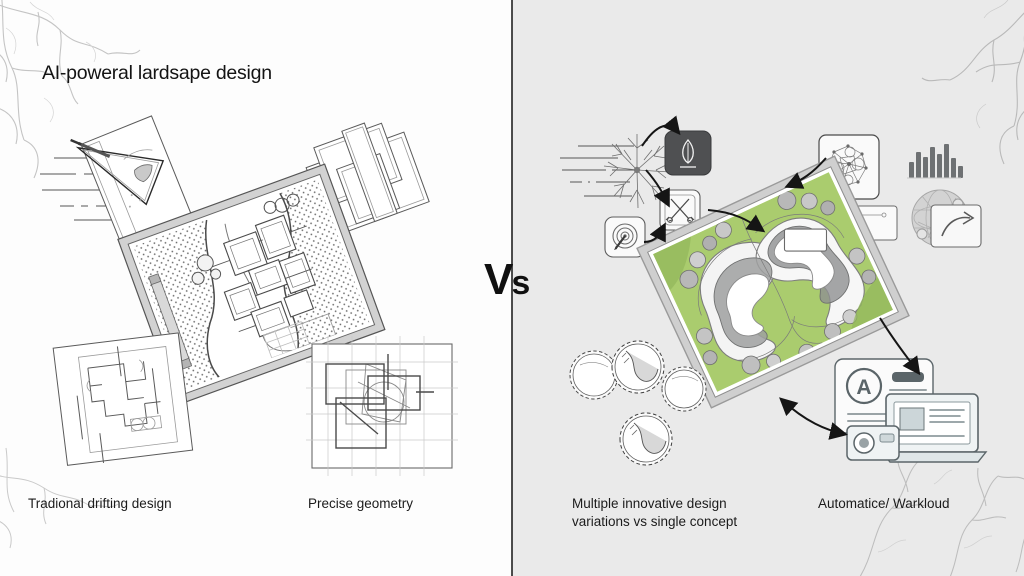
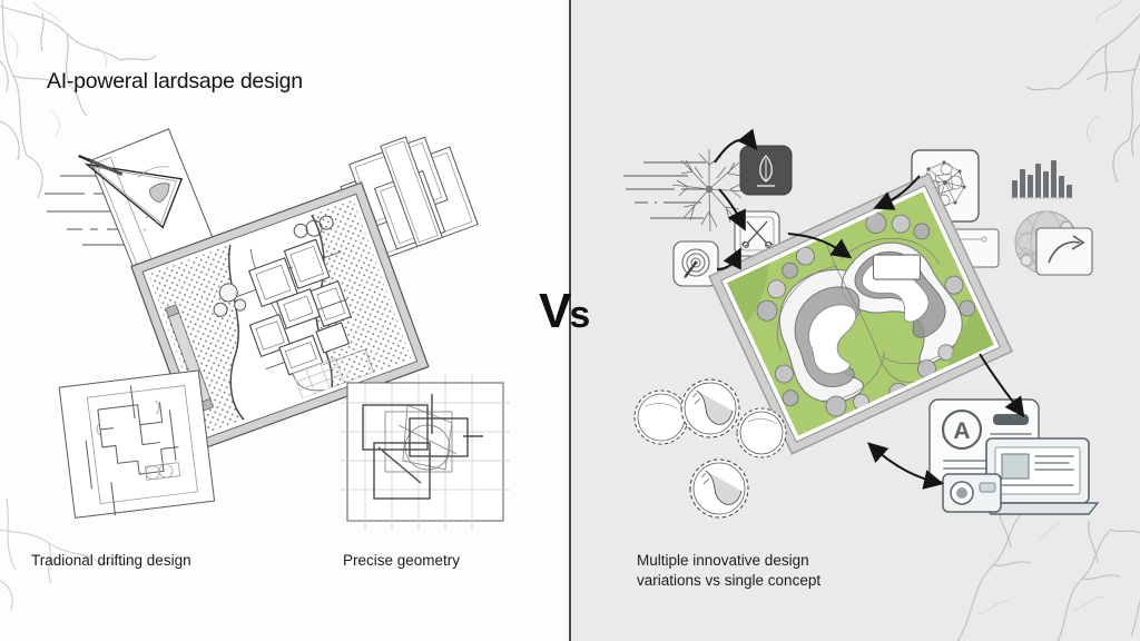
  AI-poweral lardsape design
  Tradional drifting design
  Precise geometry
  A
  Multiple innovative design
  variations vs single concept
- Automatice/ Warkloud
  Vs
